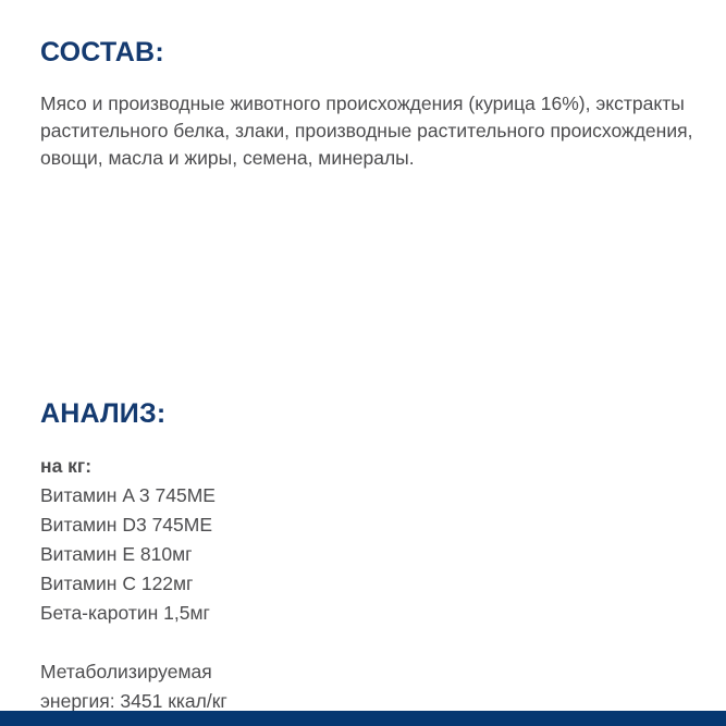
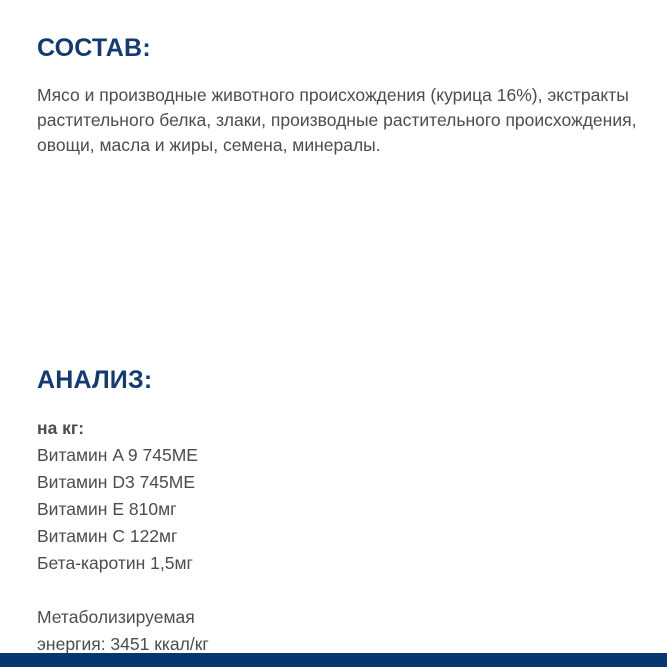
  СОСТАВ:
  Мясо и производные животного происхождения (курица 16%), экстракты растительного белка, злаки, производные растительного происхождения, овощи, масла и жиры, семена, минералы.
  АНАЛИЗ:
  на кг:
- Витамин A 3 745МЕ
+ Витамин A 9 745МЕ
  Витамин D3 745МЕ
  Витамин E 810мг
  Витамин C 122мг
  Бета-каротин 1,5мг
  Метаболизируемая
  энергия: 3451 ккал/кг
